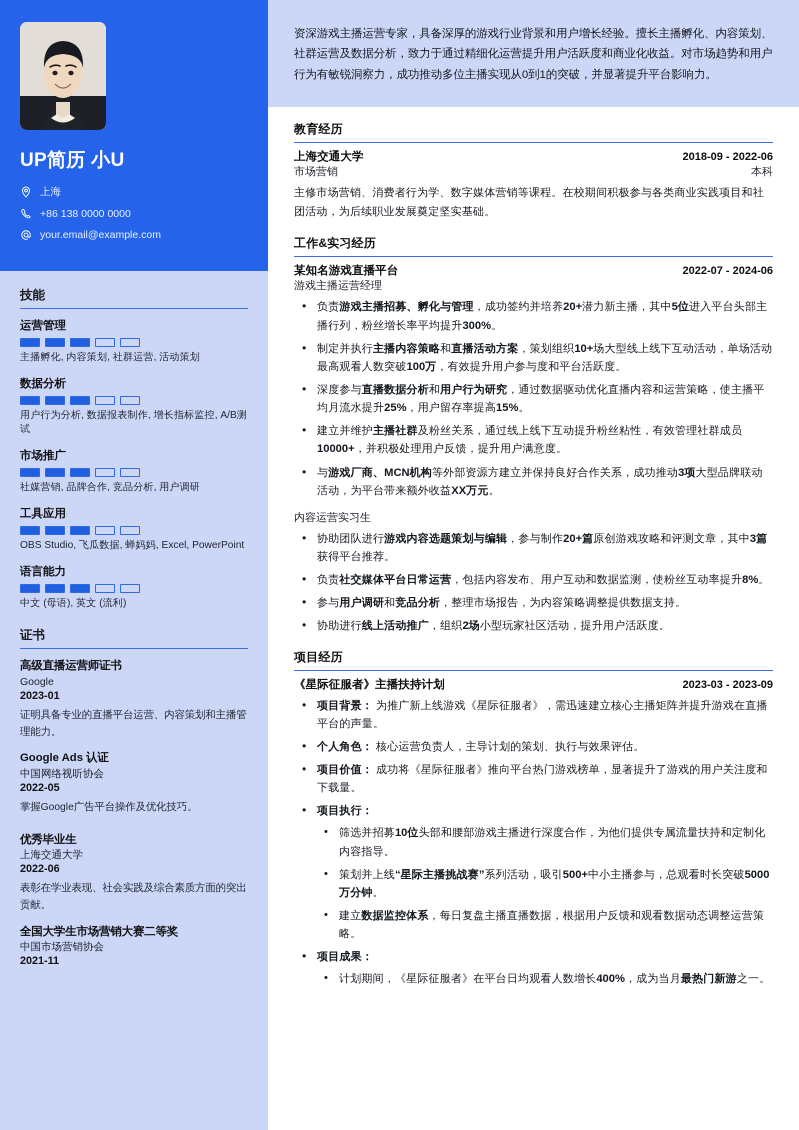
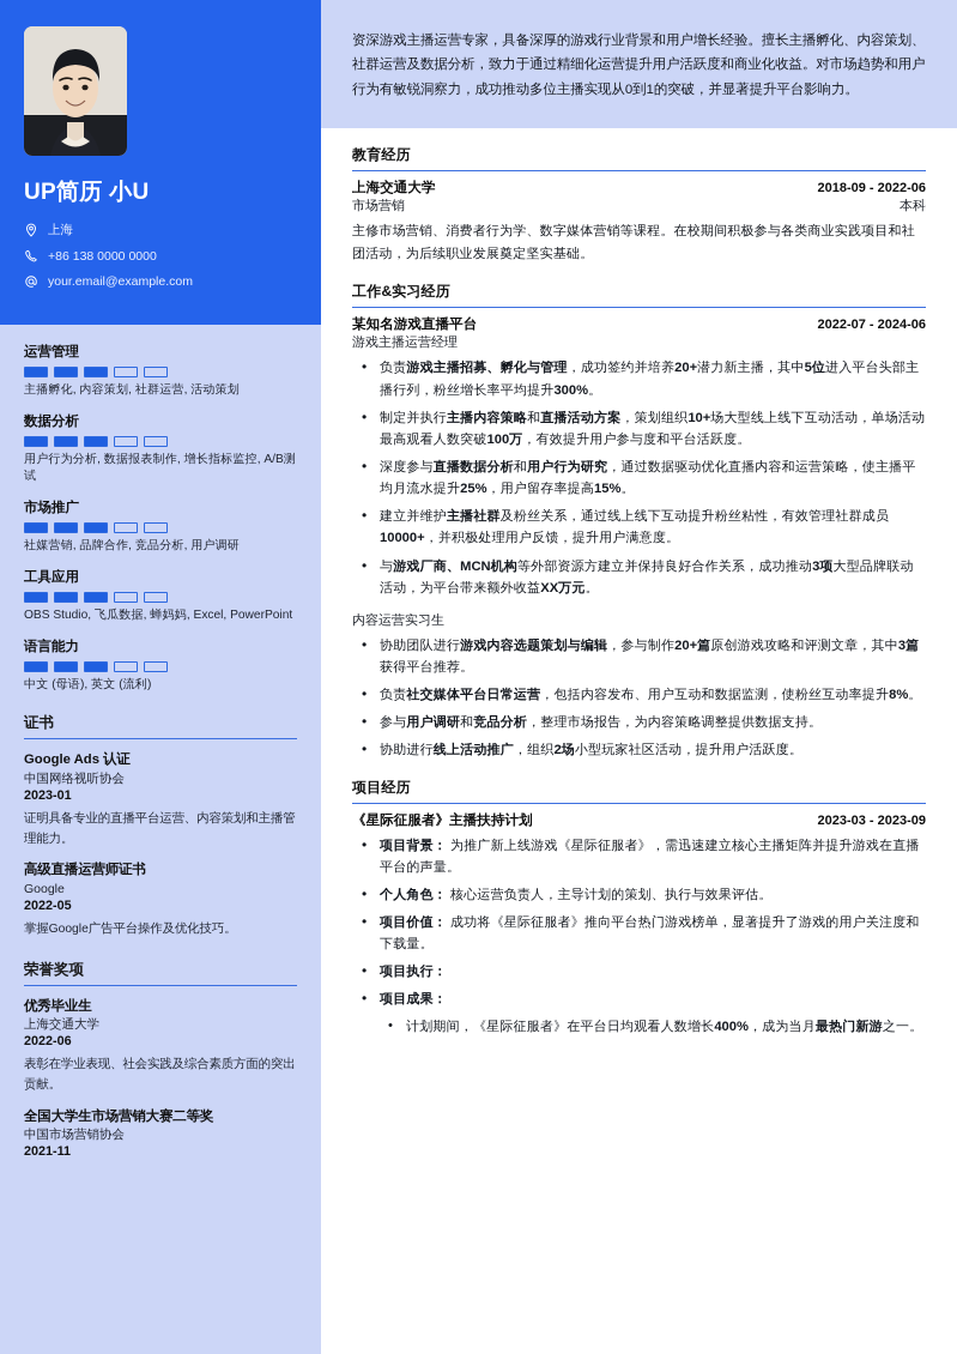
  UP简历 小U
  上海
  +86 138 0000 0000
  your.email@example.com
- 技能
  运营管理
  主播孵化, 内容策划, 社群运营, 活动策划
  数据分析
  用户行为分析, 数据报表制作, 增长指标监控, A/B测试
  市场推广
  社媒营销, 品牌合作, 竞品分析, 用户调研
  工具应用
  OBS Studio, 飞瓜数据, 蝉妈妈, Excel, PowerPoint
  语言能力
  中文 (母语), 英文 (流利)
  证书
- 高级直播运营师证书
+ Google Ads 认证
- Google
+ 中国网络视听协会
  2023-01
  证明具备专业的直播平台运营、内容策划和主播管理能力。
- Google Ads 认证
+ 高级直播运营师证书
- 中国网络视听协会
+ Google
  2022-05
  掌握Google广告平台操作及优化技巧。
+ 荣誉奖项
  优秀毕业生
  上海交通大学
  2022-06
  表彰在学业表现、社会实践及综合素质方面的突出贡献。
  全国大学生市场营销大赛二等奖
  中国市场营销协会
  2021-11
  资深游戏主播运营专家，具备深厚的游戏行业背景和用户增长经验。擅长主播孵化、内容策划、社群运营及数据分析，致力于通过精细化运营提升用户活跃度和商业化收益。对市场趋势和用户行为有敏锐洞察力，成功推动多位主播实现从0到1的突破，并显著提升平台影响力。
  教育经历
  上海交通大学
  2018-09 - 2022-06
  市场营销
  本科
  主修市场营销、消费者行为学、数字媒体营销等课程。在校期间积极参与各类商业实践项目和社团活动，为后续职业发展奠定坚实基础。
  工作&实习经历
  某知名游戏直播平台
  2022-07 - 2024-06
  游戏主播运营经理
  负责游戏主播招募、孵化与管理，成功签约并培养20+潜力新主播，其中5位进入平台头部主播行列，粉丝增长率平均提升300%。
  制定并执行主播内容策略和直播活动方案，策划组织10+场大型线上线下互动活动，单场活动最高观看人数突破100万，有效提升用户参与度和平台活跃度。
  深度参与直播数据分析和用户行为研究，通过数据驱动优化直播内容和运营策略，使主播平均月流水提升25%，用户留存率提高15%。
  建立并维护主播社群及粉丝关系，通过线上线下互动提升粉丝粘性，有效管理社群成员10000+，并积极处理用户反馈，提升用户满意度。
  与游戏厂商、MCN机构等外部资源方建立并保持良好合作关系，成功推动3项大型品牌联动活动，为平台带来额外收益XX万元。
  内容运营实习生
  协助团队进行游戏内容选题策划与编辑，参与制作20+篇原创游戏攻略和评测文章，其中3篇获得平台推荐。
  负责社交媒体平台日常运营，包括内容发布、用户互动和数据监测，使粉丝互动率提升8%。
  参与用户调研和竞品分析，整理市场报告，为内容策略调整提供数据支持。
  协助进行线上活动推广，组织2场小型玩家社区活动，提升用户活跃度。
  项目经历
  《星际征服者》主播扶持计划
  2023-03 - 2023-09
  项目背景： 为推广新上线游戏《星际征服者》，需迅速建立核心主播矩阵并提升游戏在直播平台的声量。
  个人角色： 核心运营负责人，主导计划的策划、执行与效果评估。
  项目价值： 成功将《星际征服者》推向平台热门游戏榜单，显著提升了游戏的用户关注度和下载量。
  项目执行：
- 筛选并招募10位头部和腰部游戏主播进行深度合作，为他们提供专属流量扶持和定制化内容指导。
- 策划并上线“星际主播挑战赛”系列活动，吸引500+中小主播参与，总观看时长突破5000万分钟。
- 建立数据监控体系，每日复盘主播直播数据，根据用户反馈和观看数据动态调整运营策略。
  项目成果：
  计划期间，《星际征服者》在平台日均观看人数增长400%，成为当月最热门新游之一。
